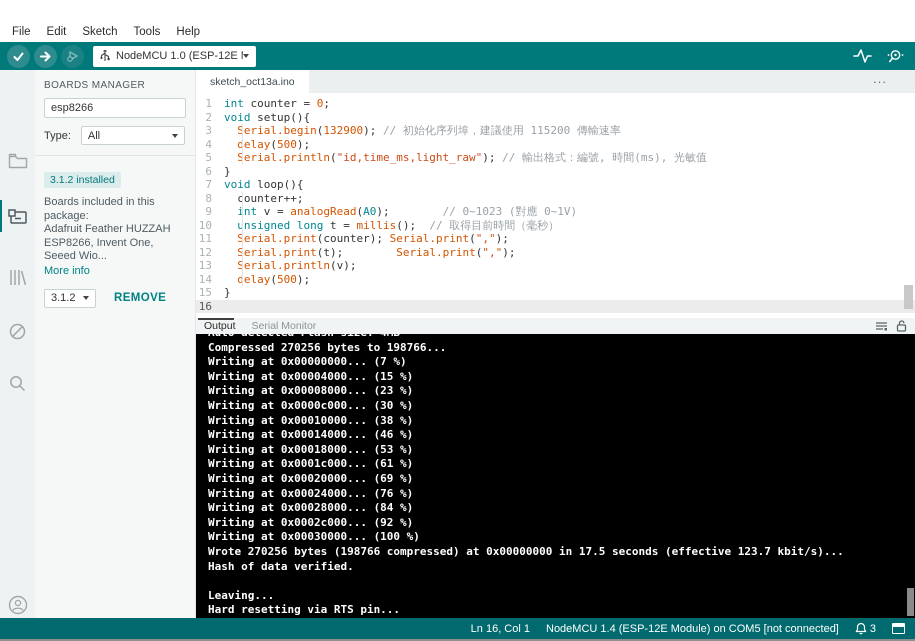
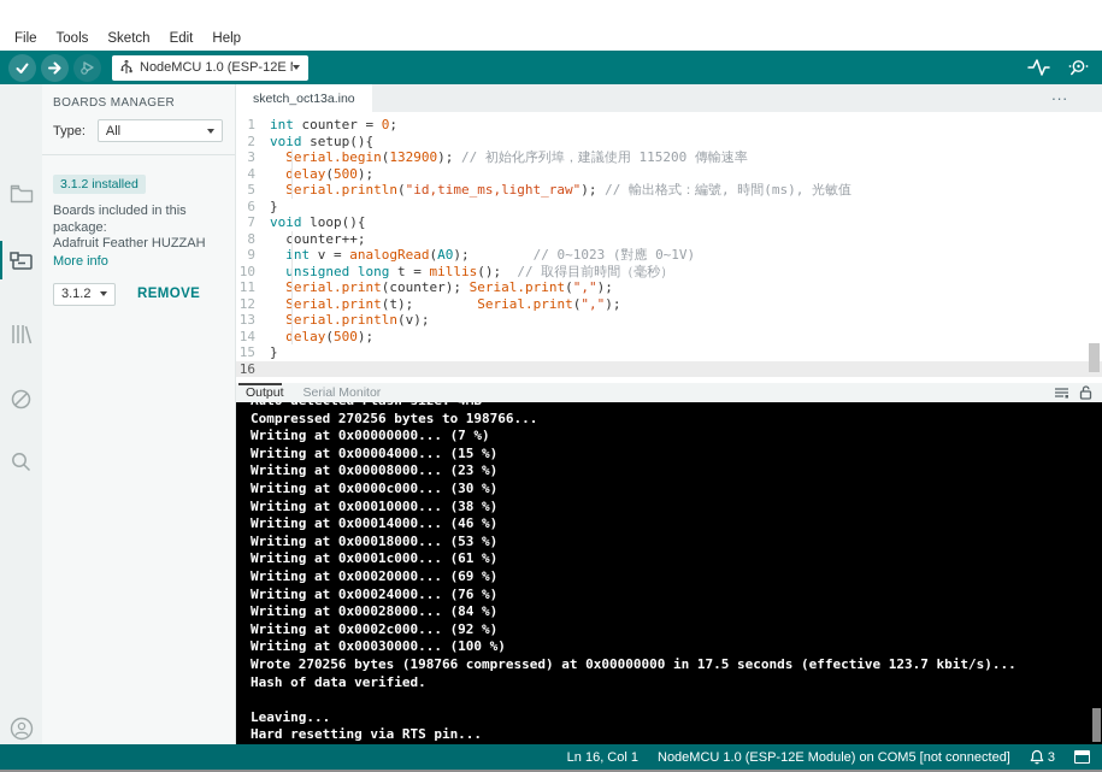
  File
- Edit
+ Tools
  Sketch
- Tools
+ Edit
  Help
  NodeMCU 1.0 (ESP-12E
  BOARDS MANAGER
- esp8266
  Type:
  All
  3.1.2 installed
  Boards included in this package:
  Adafruit Feather HUZZAH
- ESP8266, Invent One, Seeed Wio...
  More info
  3.1.2
  REMOVE
  sketch_oct13a.ino
  ...
  1
  int
  counter =
  0
  ;
  2
  void
  setup(){
  3
  Serial.begin
  (
  132900
  );
  // 初始化序列埠，建議使用 115200 傳輸速率
  4
  delay
  (
  500
  );
  5
  Serial.println
  (
  "id,time_ms,light_raw"
  );
  // 輸出格式：編號, 時間(ms), 光敏值
  6
  }
  7
  void
  loop(){
  8
  counter++;
  9
  int
  v =
  analogRead
  (
  A0
  );
  // 0~1023 (對應 0~1V)
  10
  unsigned
  long
  t =
  millis
  ();
  // 取得目前時間（毫秒）
  11
  Serial.print
  (counter);
  Serial.print
  (
  ","
  );
  12
  Serial.print
  (t);
  Serial.print
  (
  ","
  );
  13
  Serial.println
  (v);
  14
  delay
  (
  500
  );
  15
  }
  16
  Output
  Serial Monitor
  Compressed 270256 bytes to 198766...
  Writing at 0x00000000... (7 %)
  Writing at 0x00004000... (15 %)
  Writing at 0x00008000... (23 %)
  Writing at 0x0000c000... (30 %)
  Writing at 0x00010000... (38 %)
  Writing at 0x00014000... (46 %)
  Writing at 0x00018000... (53 %)
  Writing at 0x0001c000... (61 %)
  Writing at 0x00020000... (69 %)
  Writing at 0x00024000... (76 %)
  Writing at 0x00028000... (84 %)
  Writing at 0x0002c000... (92 %)
  Writing at 0x00030000... (100 %)
  Wrote 270256 bytes (198766 compressed) at 0x00000000 in 17.5 seconds (effective 123.7 kbit/s)...
  Hash of data verified.
  Leaving...
  Hard resetting via RTS pin...
  Ln 16, Col 1
- NodeMCU 1.4 (ESP-12E Module) on COM5 [not connected]
+ NodeMCU 1.0 (ESP-12E Module) on COM5 [not connected]
  3
